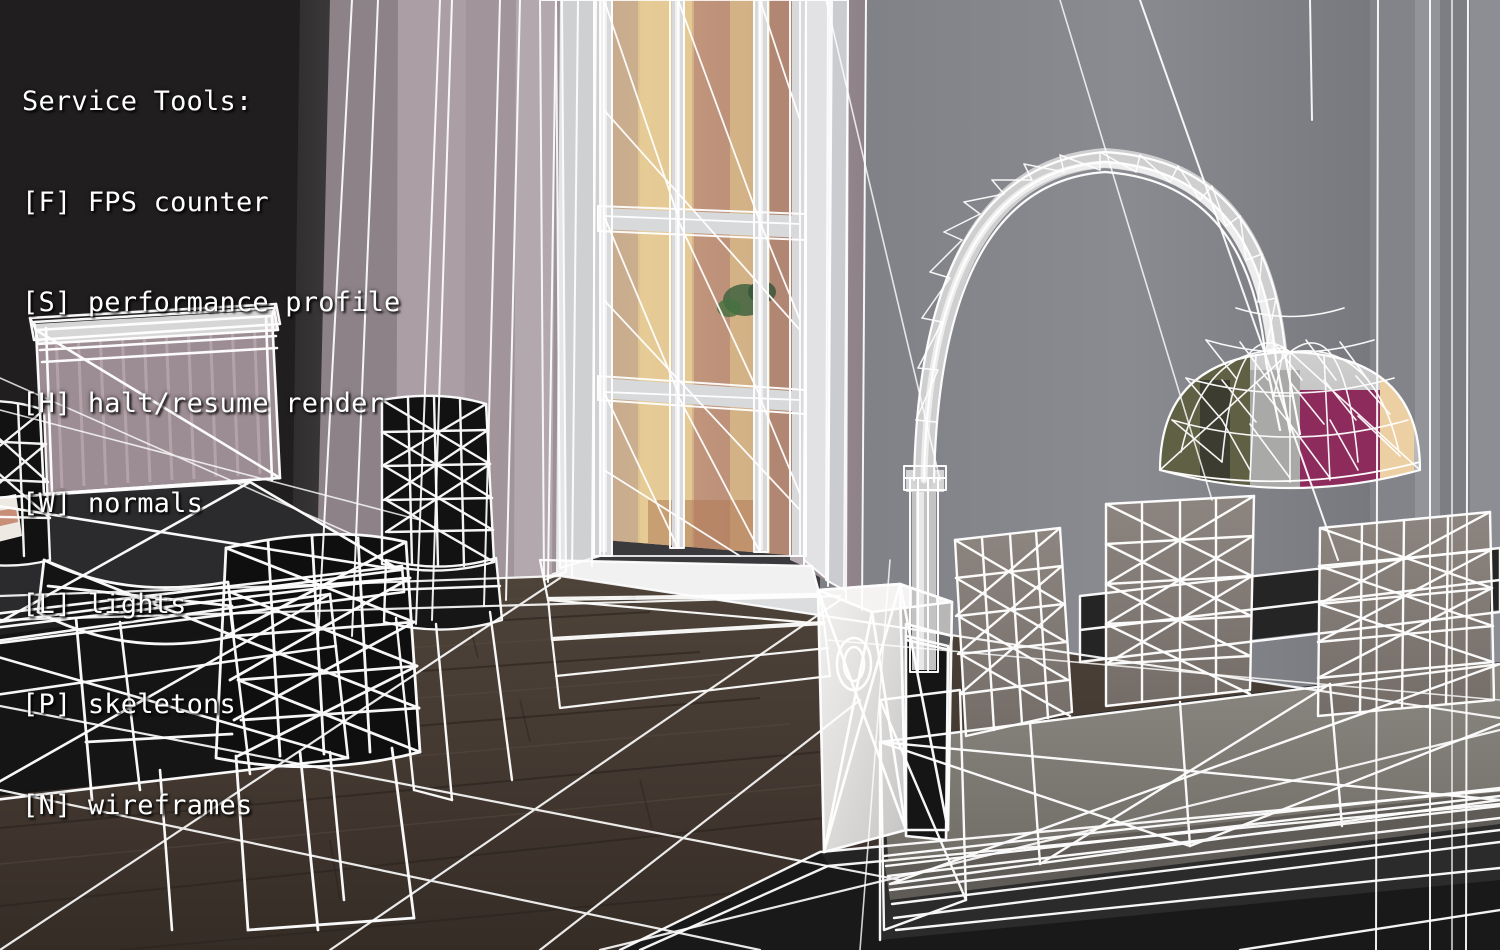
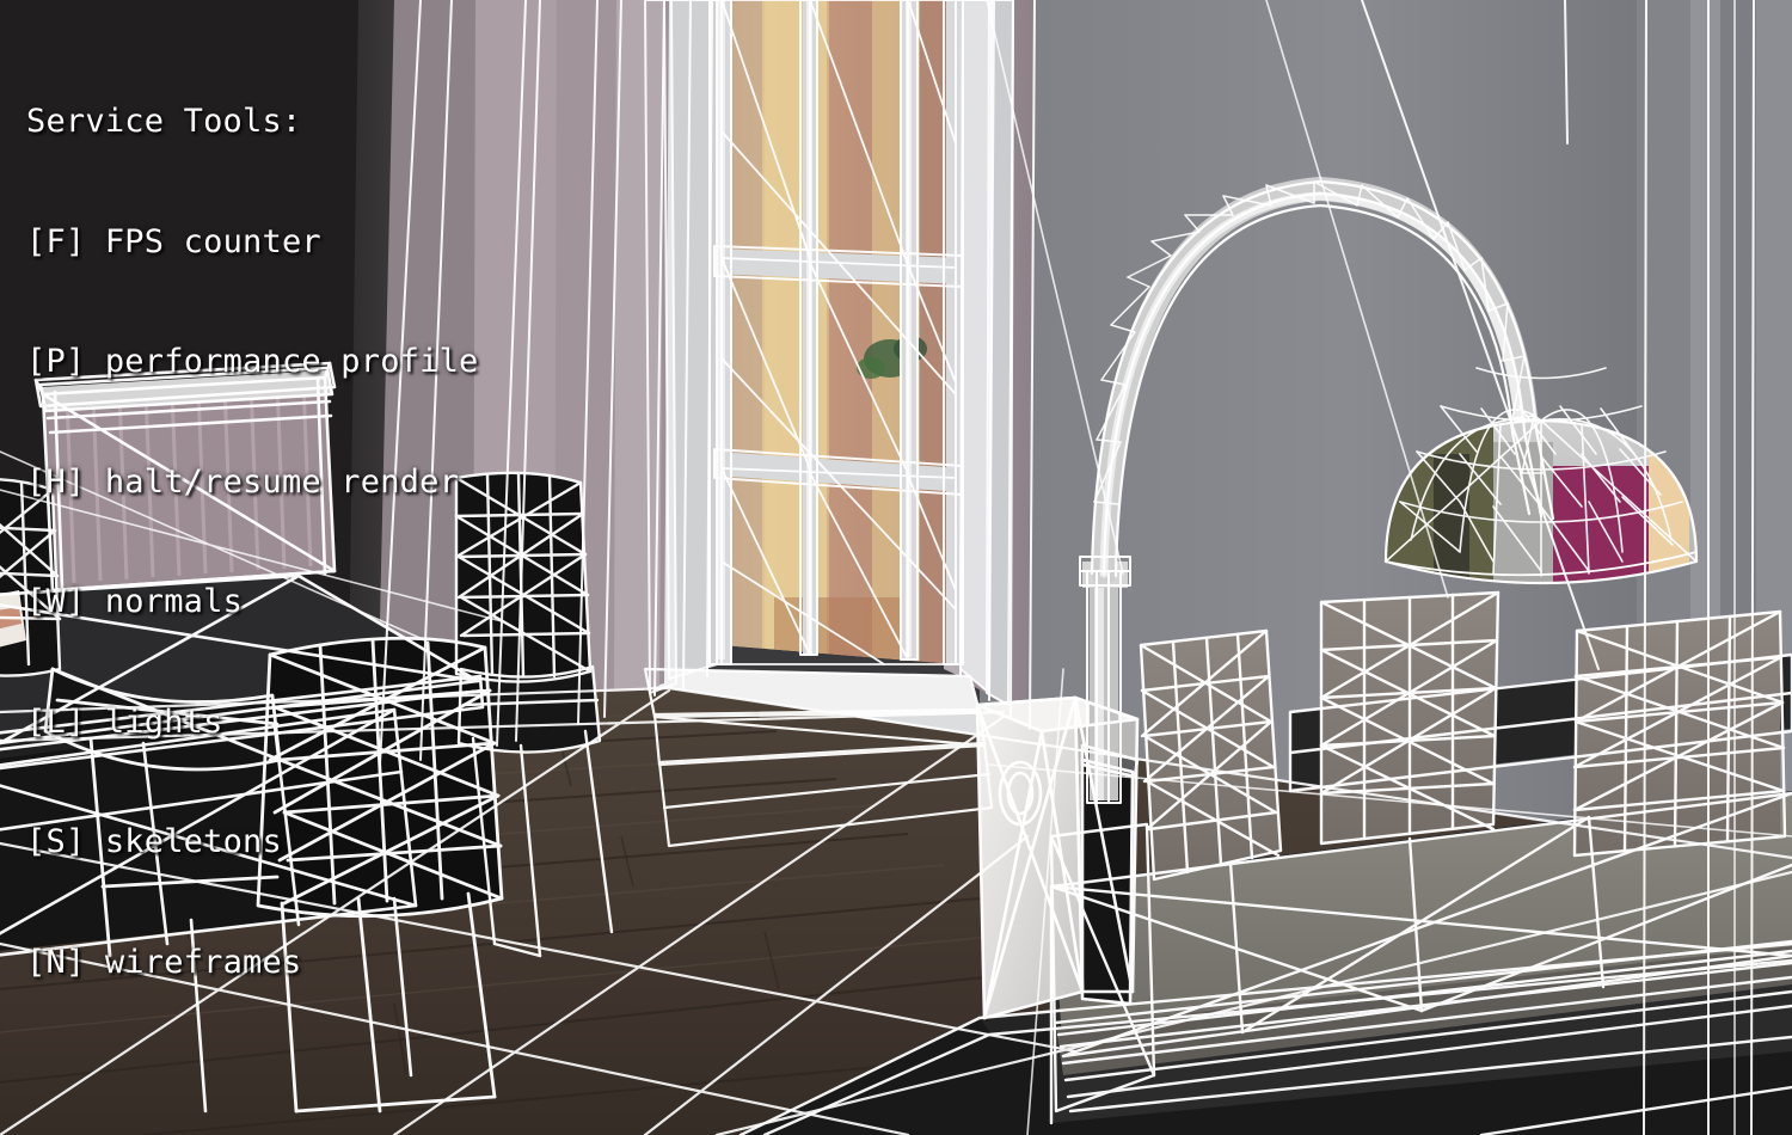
  Service Tools:
  [F] FPS counter
- [S] performance profile
+ [P] performance profile
  [H] halt/resume render
  [W] normals
  [L] lights
- [P] skeletons
+ [S] skeletons
  [N] wireframes
